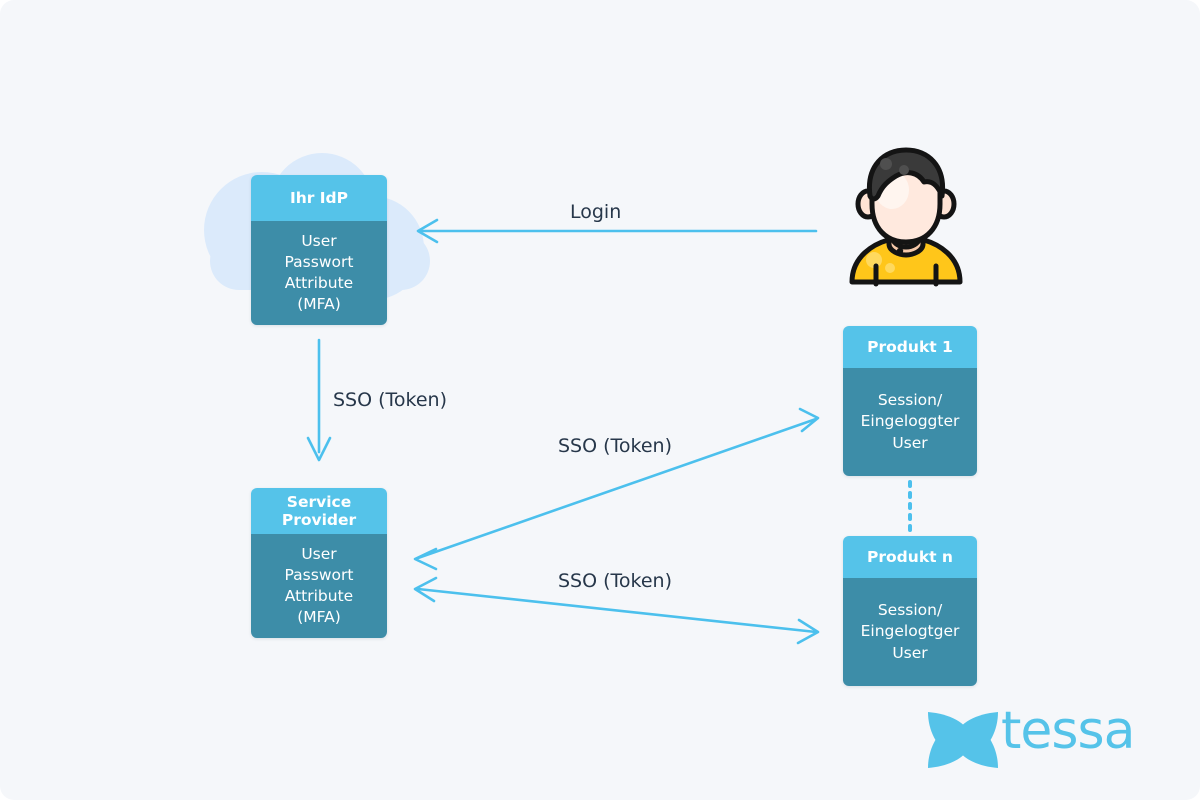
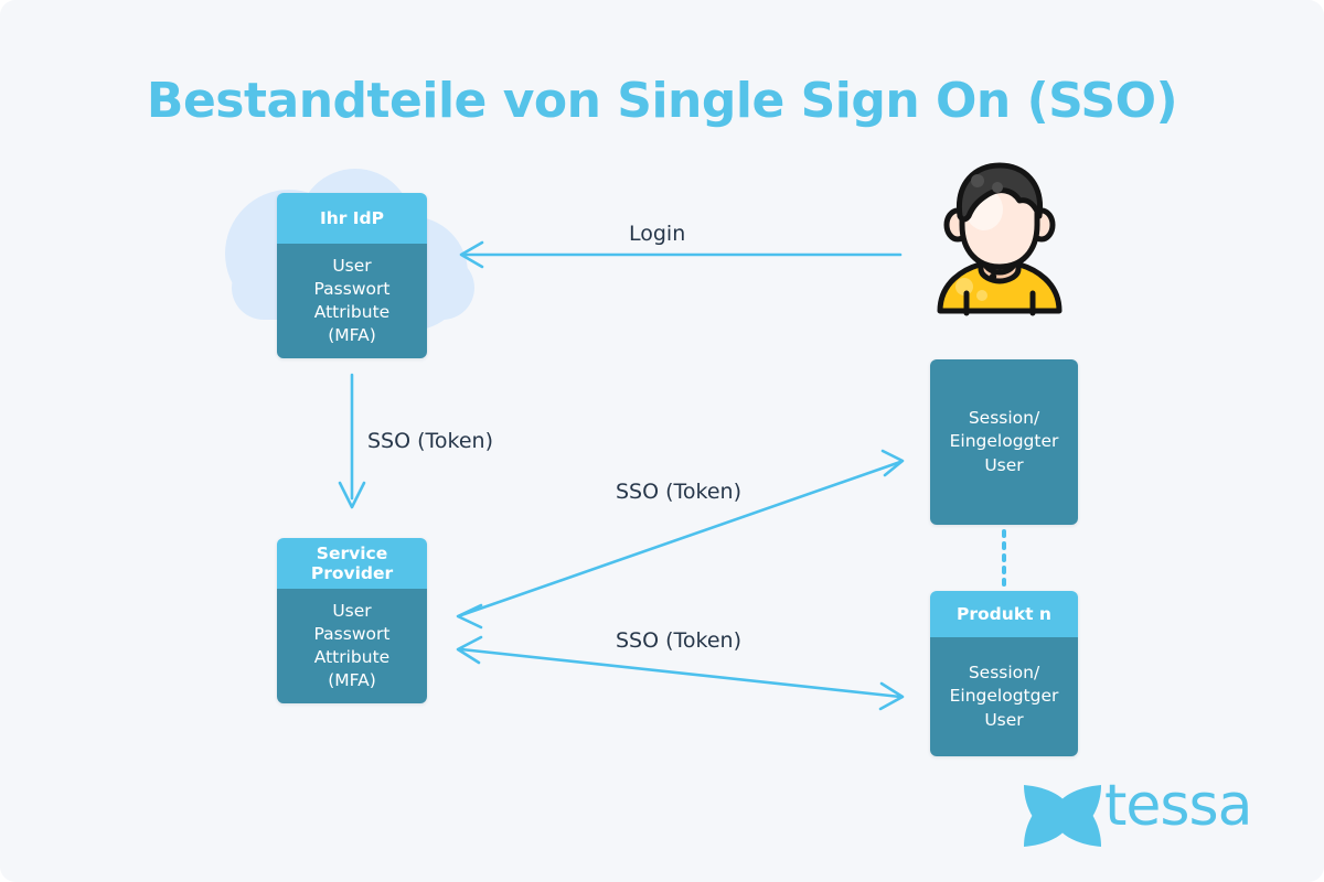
+ Bestandteile von Single Sign On (SSO)
  Ihr IdP
  User
  Passwort
  Attribute
  (MFA)
  Service Provider
  User
  Passwort
  Attribute
  (MFA)
- Produkt 1
  Session/
  Eingeloggter
  User
  Produkt n
  Session/
  Eingelogtger
  User
  Login
  SSO (Token)
  SSO (Token)
  SSO (Token)
  tessa
